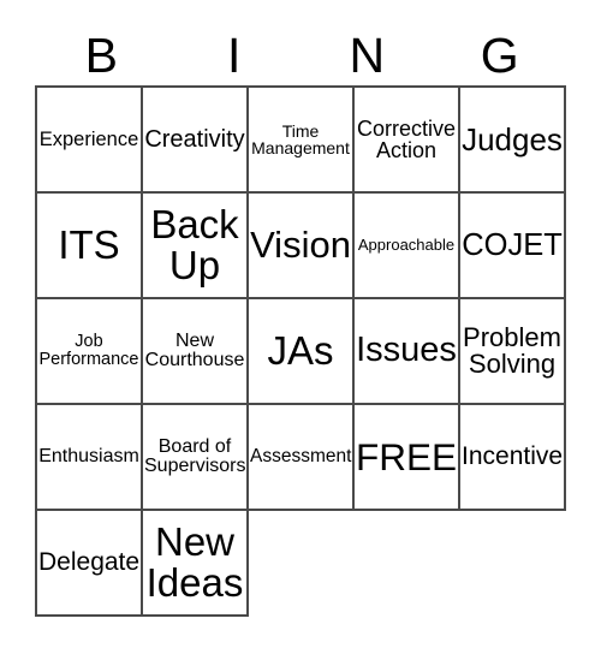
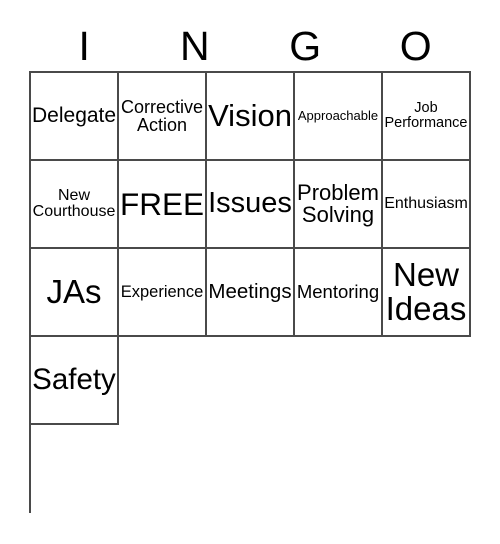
- B
  I
  N
  G
+ O
- Experience
+ Delegate
- Creativity
- Time
- Management
  Corrective
  Action
- Judges
- ITS
- Back
- Up
  Vision
  Approachable
- COJET
  Job
  Performance
  New
  Courthouse
- JAs
+ FREE
  Issues
  Problem
  Solving
  Enthusiasm
- Board of
- Supervisors
- Assessment
- FREE
+ JAs
- Incentive
- Delegate
+ Experience
+ Meetings
+ Mentoring
  New
  Ideas
+ Safety
